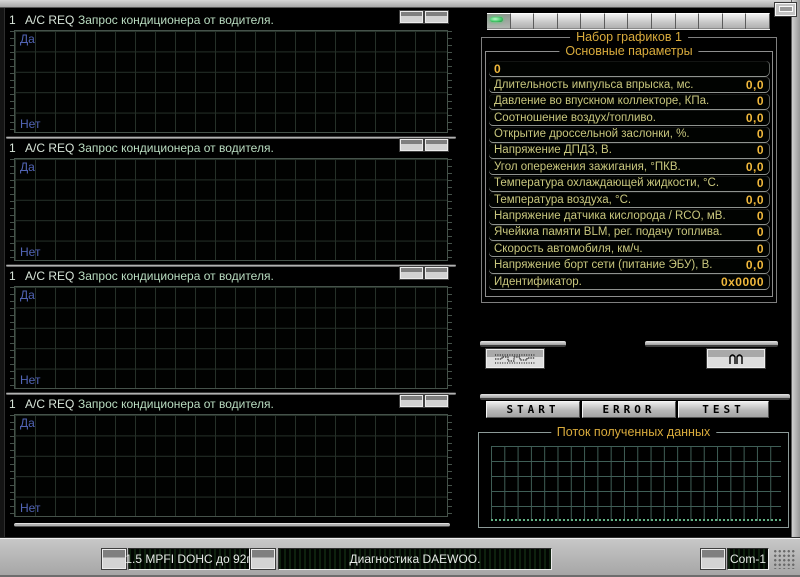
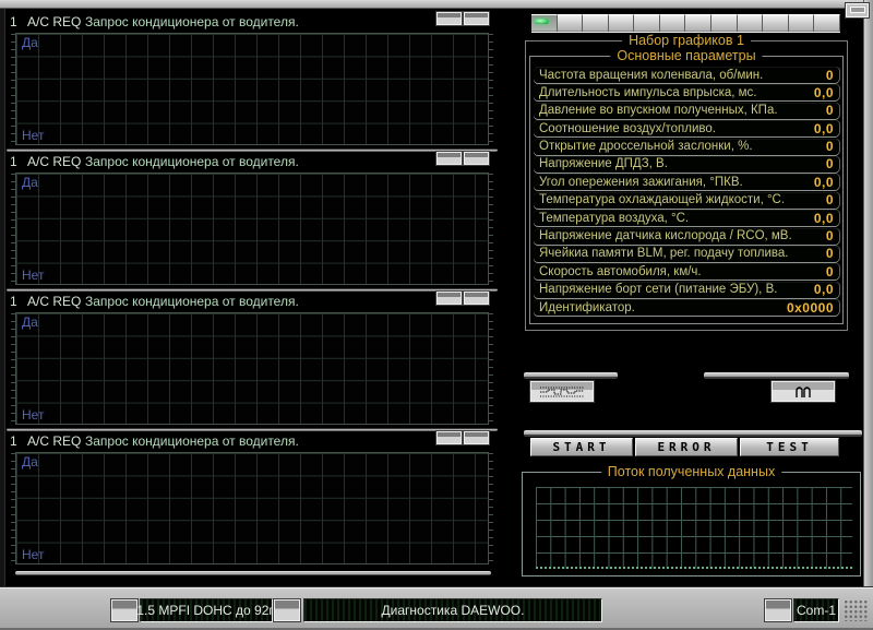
  1
  A/C REQ
  Запрос кондиционера от водителя.
  Да
  Нет
  1
  A/C REQ
  Запрос кондиционера от водителя.
  Да
  Нет
  1
  A/C REQ
  Запрос кондиционера от водителя.
  Да
  Нет
  1
  A/C REQ
  Запрос кондиционера от водителя.
  Да
  Нет
  Набор графиков 1
  Основные параметры
+ Частота вращения коленвала, об/мин.
  0
  Длительность импульса впрыска, мс.
  0,0
- Давление во впускном коллекторе, КПа.
+ Давление во впускном полученных, КПа.
  0
  Соотношение воздух/топливо.
  0,0
  Открытие дроссельной заслонки, %.
  0
  Напряжение ДПДЗ, В.
  0
  Угол опережения зажигания, °ПКВ.
  0,0
  Температура охлаждающей жидкости, °С.
  0
  Температура воздуха, °С.
  0,0
  Напряжение датчика кислорода / RCO, мВ.
  0
  Ячейкиа памяти BLM, рег. подачу топлива.
  0
  Скорость автомобиля, км/ч.
  0
  Напряжение борт сети (питание ЭБУ), В.
  0,0
  Идентификатор.
  0x0000
  START
  ERROR
  TEST
  Поток полученных данных
  1.5 MPFI DOHC до 92г
  Диагностика DAEWOO.
  Com-1
